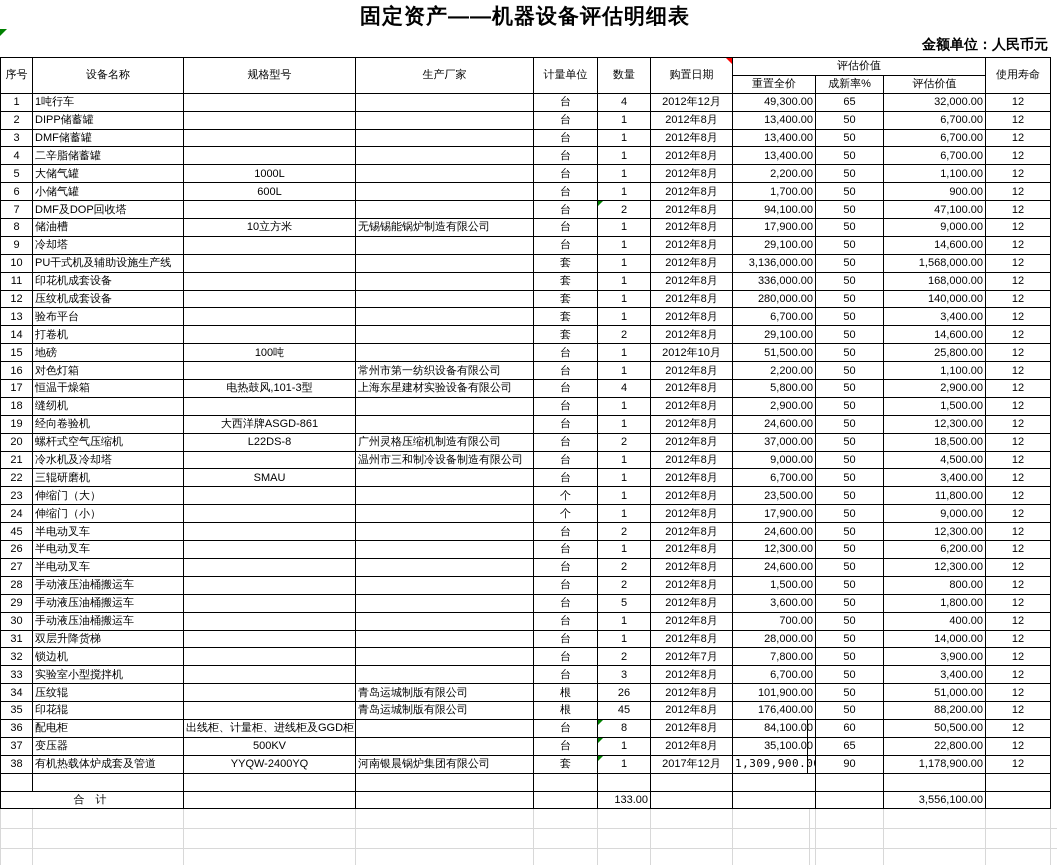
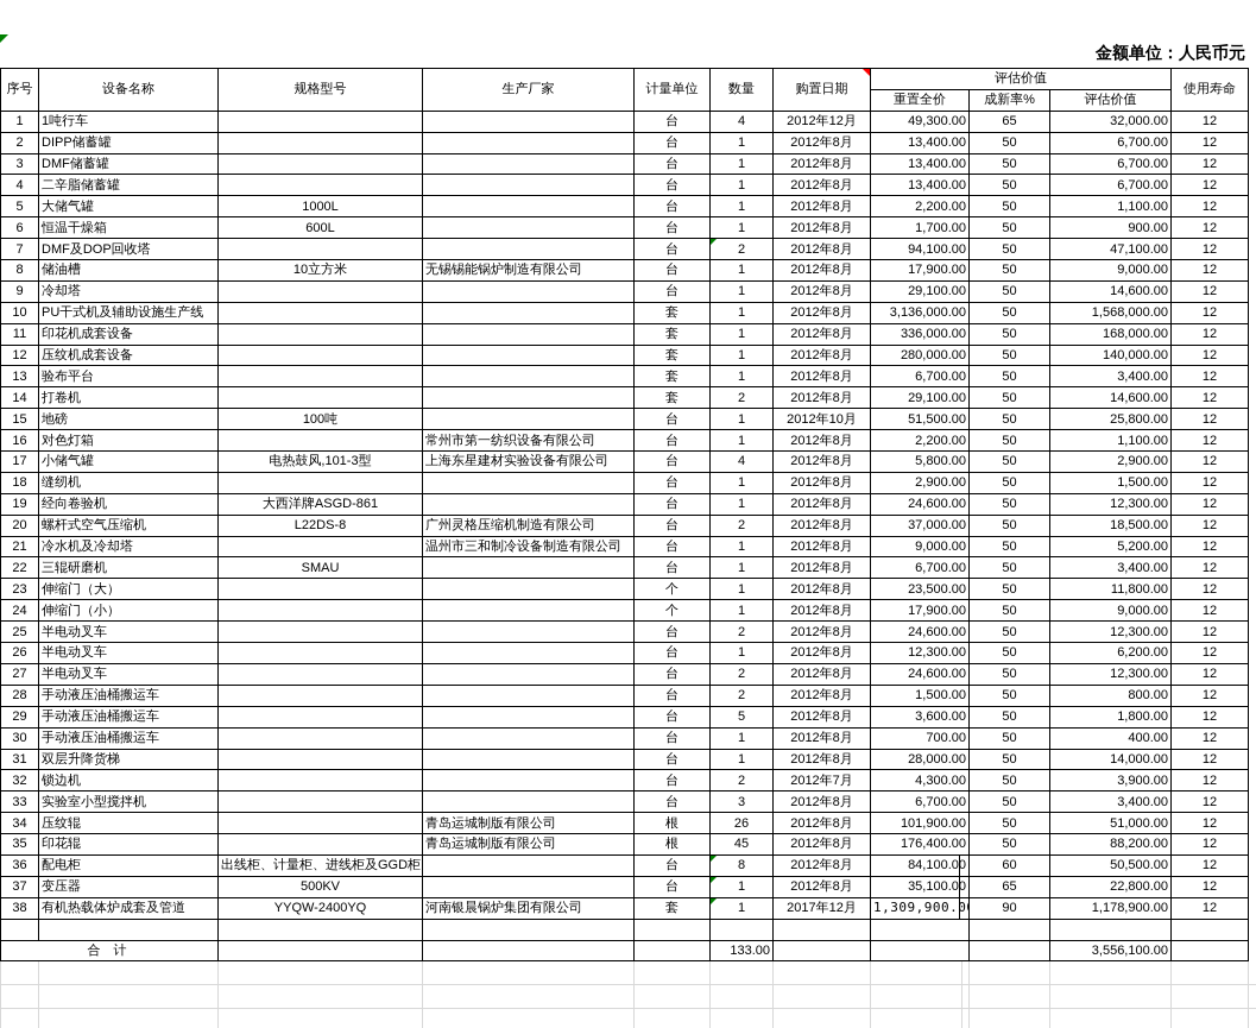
- 固定资产——机器设备评估明细表
  金额单位：人民币元
  序号	设备名称	规格型号	生产厂家	计量单位	数量	购置日期	评估价值	使用寿命
  重置全价	成新率%	评估价值
  1	1吨行车			台	4	2012年12月	49,300.00	65	32,000.00	12
  2	DIPP储蓄罐			台	1	2012年8月	13,400.00	50	6,700.00	12
  3	DMF储蓄罐			台	1	2012年8月	13,400.00	50	6,700.00	12
  4	二辛脂储蓄罐			台	1	2012年8月	13,400.00	50	6,700.00	12
  5	大储气罐	1000L		台	1	2012年8月	2,200.00	50	1,100.00	12
- 6	小储气罐	600L		台	1	2012年8月	1,700.00	50	900.00	12
+ 6	恒温干燥箱	600L		台	1	2012年8月	1,700.00	50	900.00	12
  7	DMF及DOP回收塔			台	2	2012年8月	94,100.00	50	47,100.00	12
  8	储油槽	10立方米	无锡锡能锅炉制造有限公司	台	1	2012年8月	17,900.00	50	9,000.00	12
  9	冷却塔			台	1	2012年8月	29,100.00	50	14,600.00	12
  10	PU干式机及辅助设施生产线			套	1	2012年8月	3,136,000.00	50	1,568,000.00	12
  11	印花机成套设备			套	1	2012年8月	336,000.00	50	168,000.00	12
  12	压纹机成套设备			套	1	2012年8月	280,000.00	50	140,000.00	12
  13	验布平台			套	1	2012年8月	6,700.00	50	3,400.00	12
  14	打卷机			套	2	2012年8月	29,100.00	50	14,600.00	12
  15	地磅	100吨		台	1	2012年10月	51,500.00	50	25,800.00	12
  16	对色灯箱		常州市第一纺织设备有限公司	台	1	2012年8月	2,200.00	50	1,100.00	12
- 17	恒温干燥箱	电热鼓风,101-3型	上海东星建材实验设备有限公司	台	4	2012年8月	5,800.00	50	2,900.00	12
+ 17	小储气罐	电热鼓风,101-3型	上海东星建材实验设备有限公司	台	4	2012年8月	5,800.00	50	2,900.00	12
  18	缝纫机			台	1	2012年8月	2,900.00	50	1,500.00	12
  19	经向卷验机	大西洋牌ASGD-861		台	1	2012年8月	24,600.00	50	12,300.00	12
  20	螺杆式空气压缩机	L22DS-8	广州灵格压缩机制造有限公司	台	2	2012年8月	37,000.00	50	18,500.00	12
- 21	冷水机及冷却塔		温州市三和制冷设备制造有限公司	台	1	2012年8月	9,000.00	50	4,500.00	12
+ 21	冷水机及冷却塔		温州市三和制冷设备制造有限公司	台	1	2012年8月	9,000.00	50	5,200.00	12
  22	三辊研磨机	SMAU		台	1	2012年8月	6,700.00	50	3,400.00	12
  23	伸缩门（大）			个	1	2012年8月	23,500.00	50	11,800.00	12
  24	伸缩门（小）			个	1	2012年8月	17,900.00	50	9,000.00	12
- 45	半电动叉车			台	2	2012年8月	24,600.00	50	12,300.00	12
+ 25	半电动叉车			台	2	2012年8月	24,600.00	50	12,300.00	12
  26	半电动叉车			台	1	2012年8月	12,300.00	50	6,200.00	12
  27	半电动叉车			台	2	2012年8月	24,600.00	50	12,300.00	12
  28	手动液压油桶搬运车			台	2	2012年8月	1,500.00	50	800.00	12
  29	手动液压油桶搬运车			台	5	2012年8月	3,600.00	50	1,800.00	12
  30	手动液压油桶搬运车			台	1	2012年8月	700.00	50	400.00	12
  31	双层升降货梯			台	1	2012年8月	28,000.00	50	14,000.00	12
- 32	锁边机			台	2	2012年7月	7,800.00	50	3,900.00	12
+ 32	锁边机			台	2	2012年7月	4,300.00	50	3,900.00	12
  33	实验室小型搅拌机			台	3	2012年8月	6,700.00	50	3,400.00	12
  34	压纹辊		青岛运城制版有限公司	根	26	2012年8月	101,900.00	50	51,000.00	12
  35	印花辊		青岛运城制版有限公司	根	45	2012年8月	176,400.00	50	88,200.00	12
  36	配电柜	出线柜、计量柜、进线柜及GGD柜		台	8	2012年8月	84,100.00	60	50,500.00	12
  37	变压器	500KV		台	1	2012年8月	35,100.00	65	22,800.00	12
  38	有机热载体炉成套及管道	YYQW-2400YQ	河南银晨锅炉集团有限公司	套	1	2017年12月	1,309,900.0	90	1,178,900.00	12
  合 计				133.00				3,556,100.00
